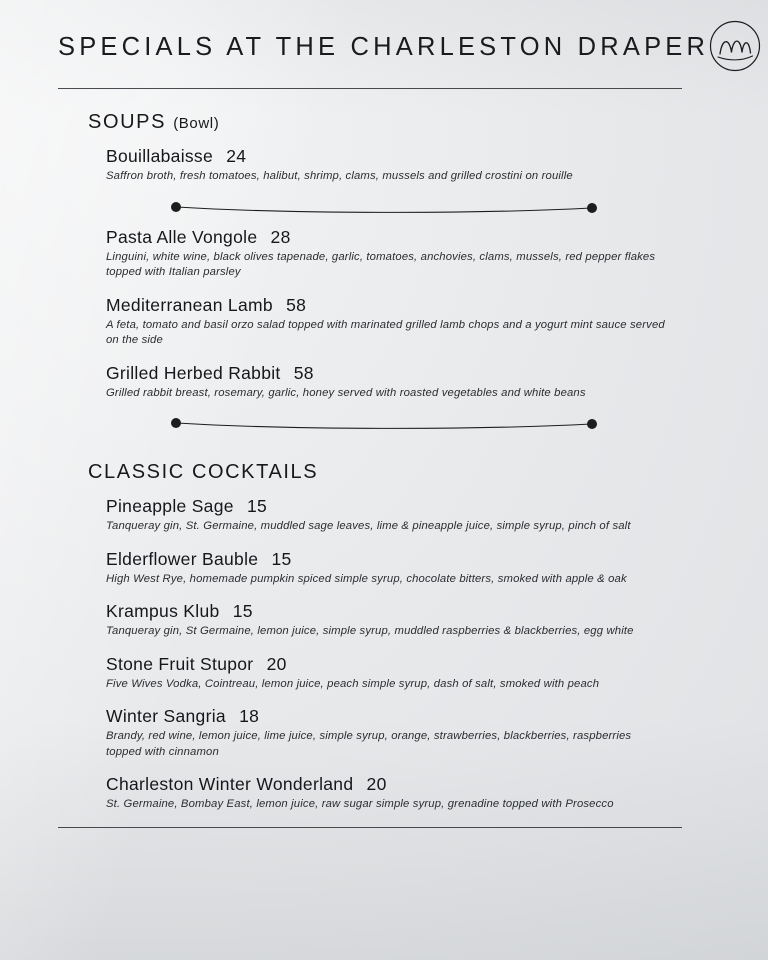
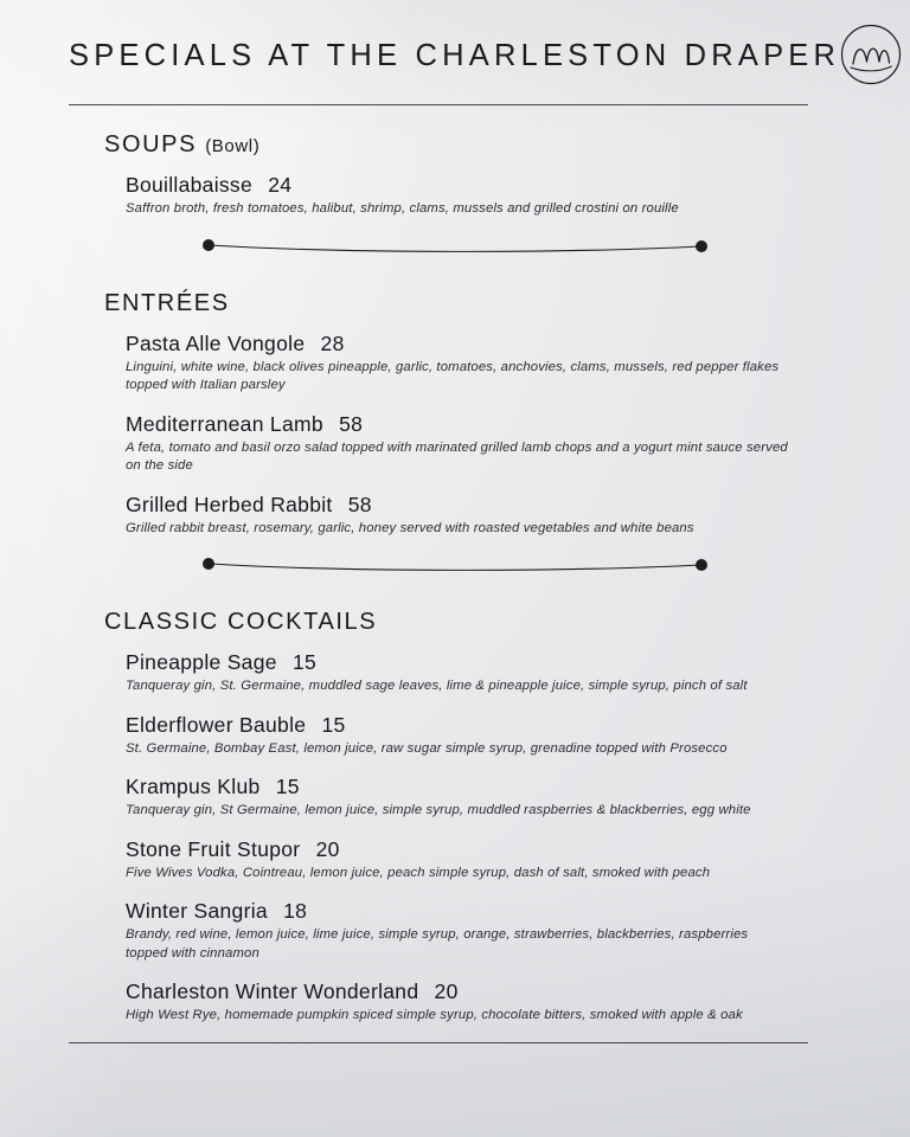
  SPECIALS AT THE CHARLESTON DRAPER
  SOUPS (Bowl)
  Bouillabaisse 24
  Saffron broth, fresh tomatoes, halibut, shrimp, clams, mussels and grilled crostini on rouille
+ ENTRÉES
  Pasta Alle Vongole 28
- Linguini, white wine, black olives tapenade, garlic, tomatoes, anchovies, clams, mussels, red pepper flakes topped with Italian parsley
+ Linguini, white wine, black olives pineapple, garlic, tomatoes, anchovies, clams, mussels, red pepper flakes topped with Italian parsley
  Mediterranean Lamb 58
  A feta, tomato and basil orzo salad topped with marinated grilled lamb chops and a yogurt mint sauce served on the side
  Grilled Herbed Rabbit 58
  Grilled rabbit breast, rosemary, garlic, honey served with roasted vegetables and white beans
  CLASSIC COCKTAILS
  Pineapple Sage 15
  Tanqueray gin, St. Germaine, muddled sage leaves, lime & pineapple juice, simple syrup, pinch of salt
  Elderflower Bauble 15
- High West Rye, homemade pumpkin spiced simple syrup, chocolate bitters, smoked with apple & oak
+ St. Germaine, Bombay East, lemon juice, raw sugar simple syrup, grenadine topped with Prosecco
  Krampus Klub 15
  Tanqueray gin, St Germaine, lemon juice, simple syrup, muddled raspberries & blackberries, egg white
  Stone Fruit Stupor 20
  Five Wives Vodka, Cointreau, lemon juice, peach simple syrup, dash of salt, smoked with peach
  Winter Sangria 18
  Brandy, red wine, lemon juice, lime juice, simple syrup, orange, strawberries, blackberries, raspberries topped with cinnamon
  Charleston Winter Wonderland 20
- St. Germaine, Bombay East, lemon juice, raw sugar simple syrup, grenadine topped with Prosecco
+ High West Rye, homemade pumpkin spiced simple syrup, chocolate bitters, smoked with apple & oak
